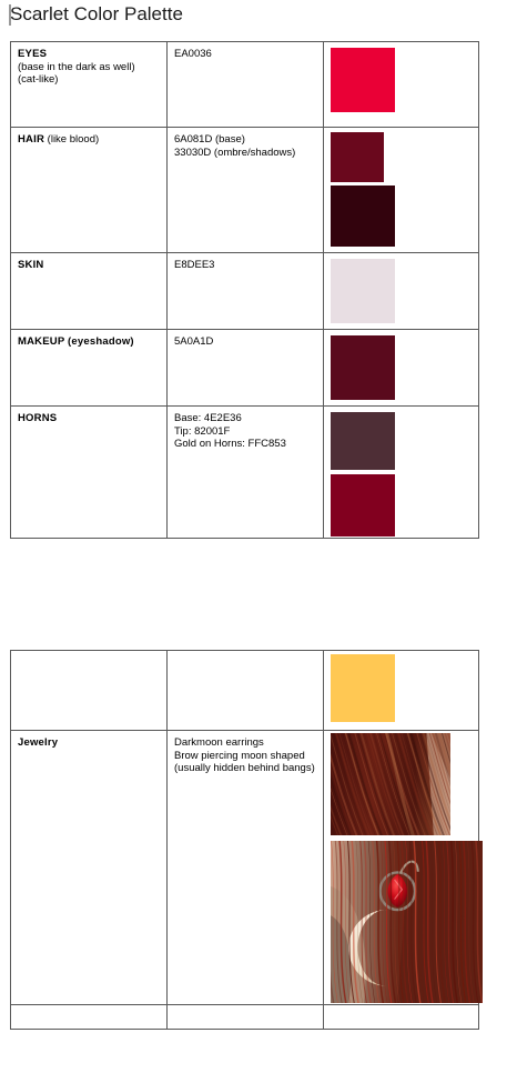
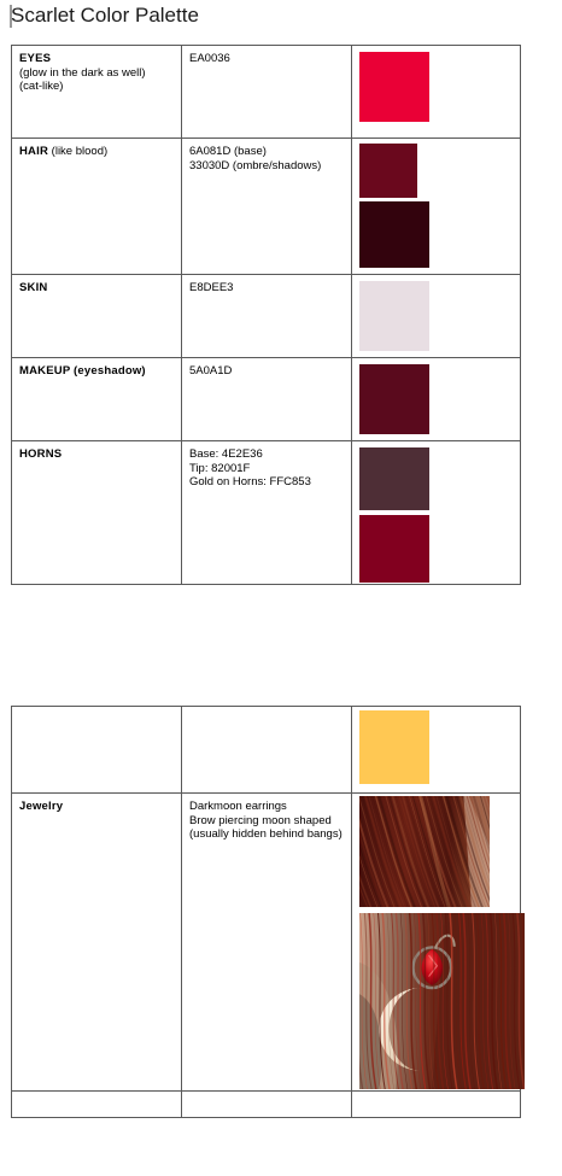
  Scarlet Color Palette
- EYES(base in the dark as well) (cat-like)	EA0036
+ EYES(glow in the dark as well) (cat-like)	EA0036
  HAIR (like blood)	6A081D (base) 33030D (ombre/shadows)
  SKIN	E8DEE3
  MAKEUP (eyeshadow)	5A0A1D
  HORNS	Base: 4E2E36 Tip: 82001F Gold on Horns: FFC853
  Jewelry	Darkmoon earrings Brow piercing moon shaped (usually hidden behind bangs)
